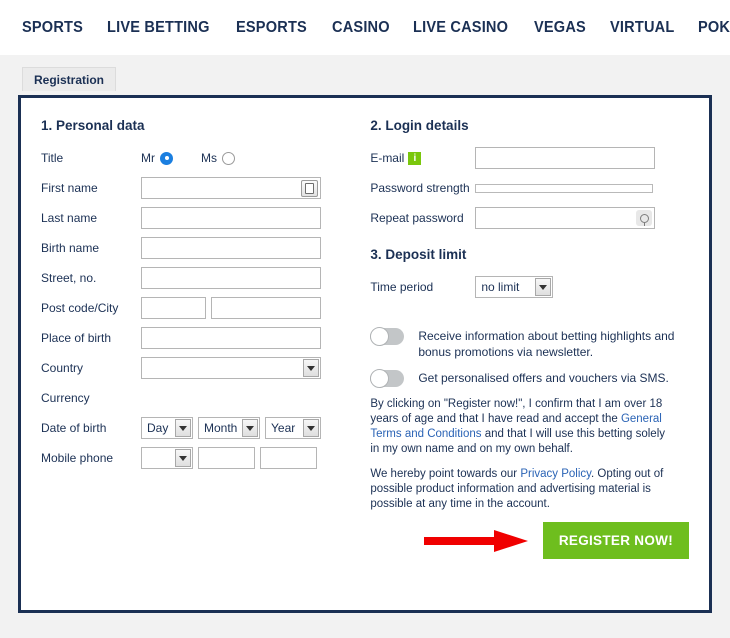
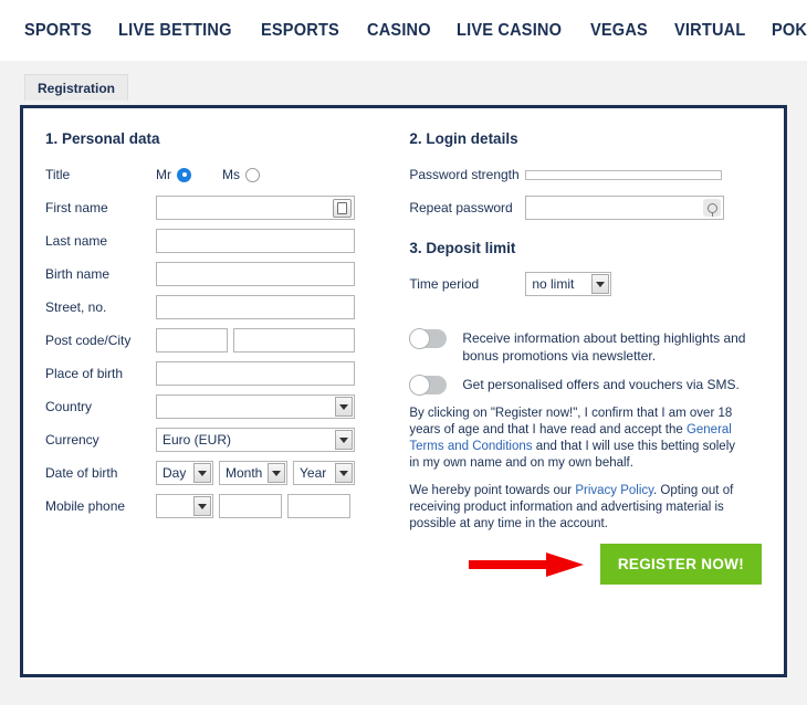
  SPORTS
  LIVE BETTING
  ESPORTS
  CASINO
  LIVE CASINO
  VEGAS
  VIRTUAL
  Registration
  1. Personal data
  Title
  Mr
  Ms
  First name
  Last name
  Birth name
  Street, no.
  Post code/City
  Place of birth
  Country
  Currency
+ Euro (EUR)
  Date of birth
  Day
  Month
  Year
  Mobile phone
  2. Login details
- E-mail i
  Password strength
  Repeat password
  3. Deposit limit
  Time period
  no limit
  Receive information about betting highlights and bonus promotions via newsletter.
  Get personalised offers and vouchers via SMS.
  By clicking on "Register now!", I confirm that I am over 18 years of age and that I have read and accept the General Terms and Conditions and that I will use this betting solely in my own name and on my own behalf.
- We hereby point towards our Privacy Policy. Opting out of possible product information and advertising material is possible at any time in the account.
+ We hereby point towards our Privacy Policy. Opting out of receiving product information and advertising material is possible at any time in the account.
  REGISTER NOW!
